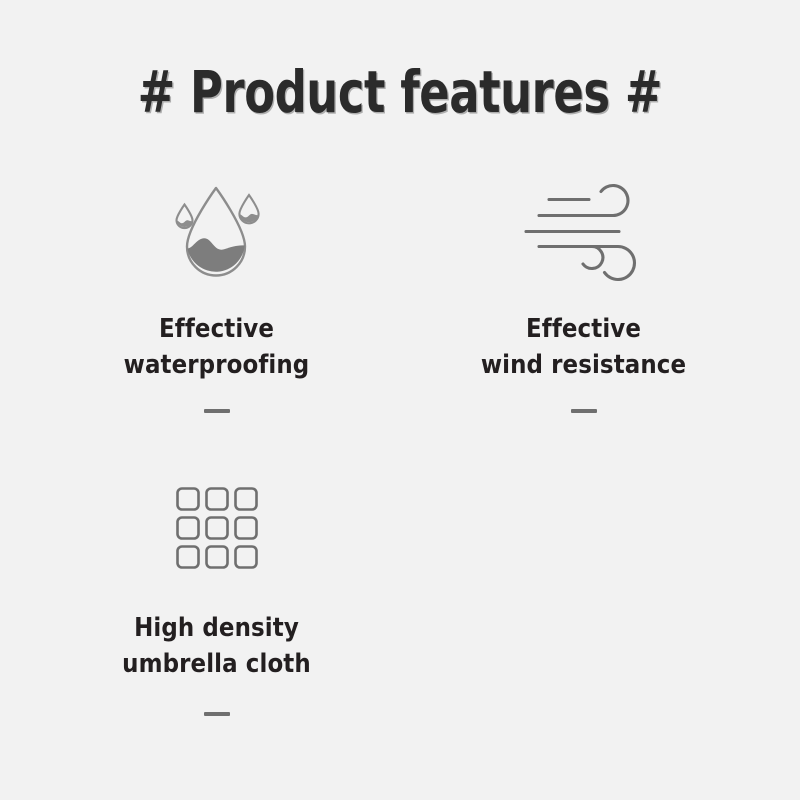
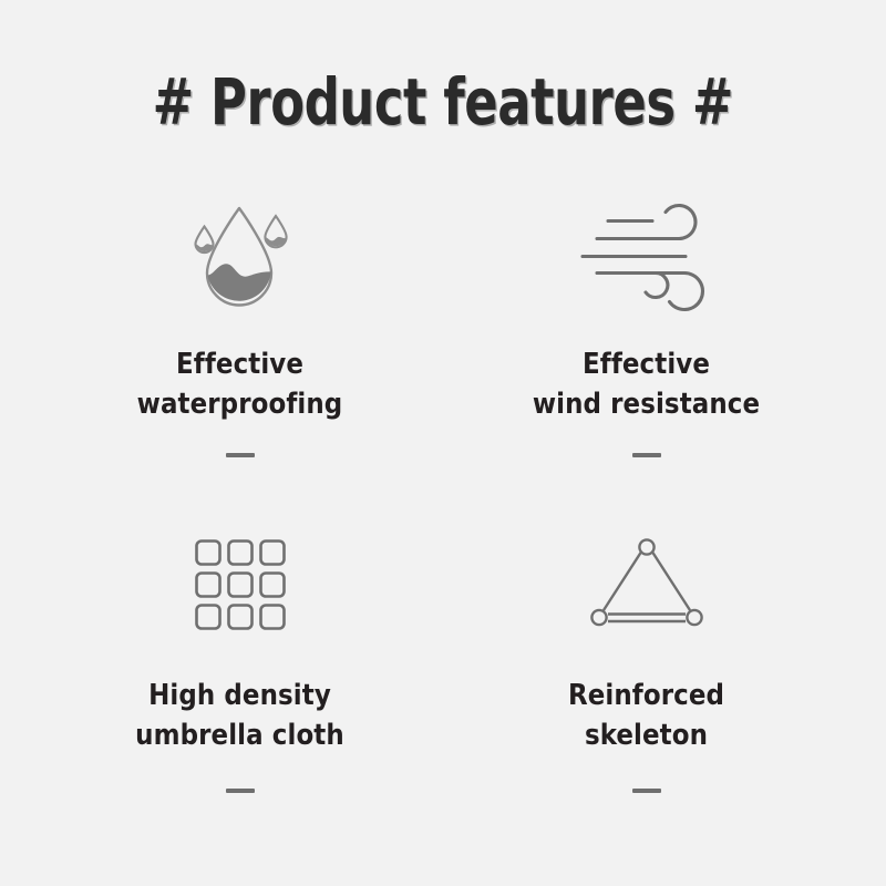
  # Product features #
  Effective
  waterproofing
  Effective
  wind resistance
  High density
  umbrella cloth
+ Reinforced
+ skeleton
